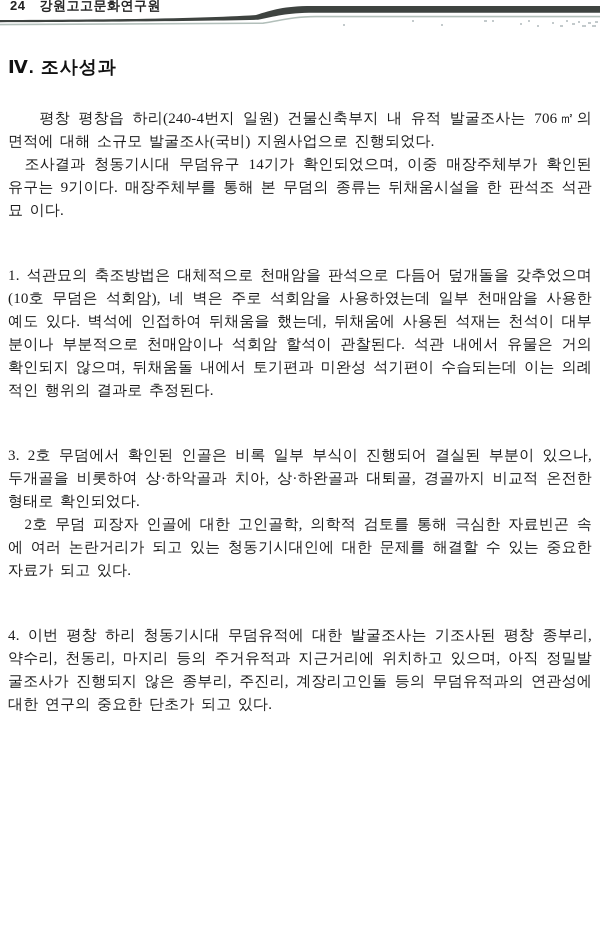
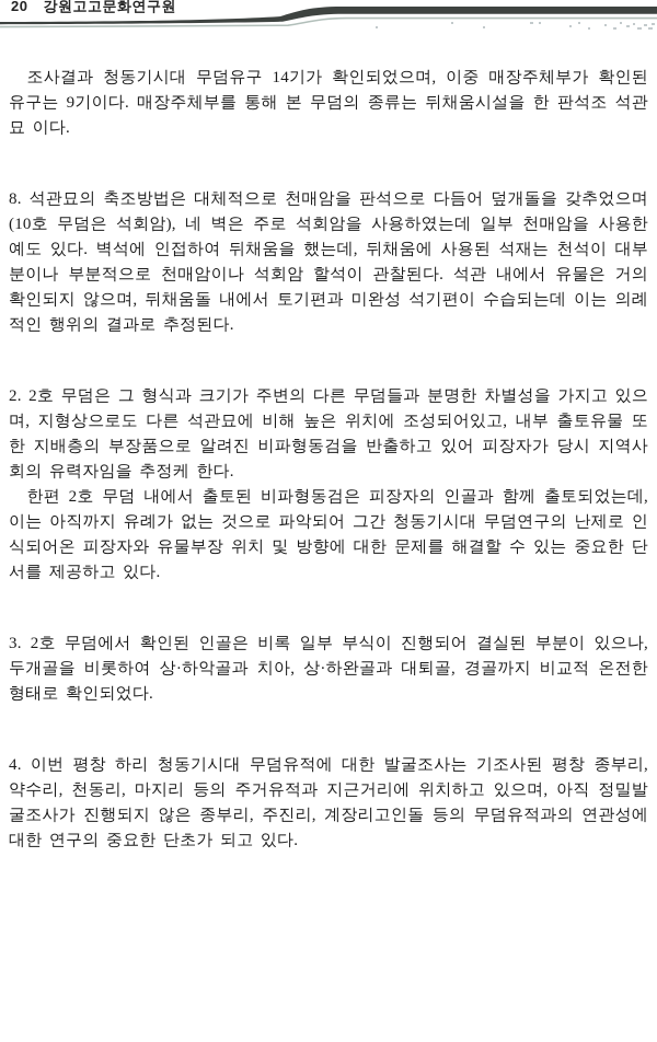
- 24 강원고고문화연구원
+ 20 강원고고문화연구원
- Ⅳ. 조사성과
- 평창 평창읍 하리(240-4번지 일원) 건물신축부지 내 유적 발굴조사는 706㎡의 면적에 대해 소규모 발굴조사(국비) 지원사업으로 진행되었다.
  조사결과 청동기시대 무덤유구 14기가 확인되었으며, 이중 매장주체부가 확인된 유구는 9기이다. 매장주체부를 통해 본 무덤의 종류는 뒤채움시설을 한 판석조 석관묘 이다.
- 1. 석관묘의 축조방법은 대체적으로 천매암을 판석으로 다듬어 덮개돌을 갖추었으며(10호 무덤은 석회암), 네 벽은 주로 석회암을 사용하였는데 일부 천매암을 사용한 예도 있다. 벽석에 인접하여 뒤채움을 했는데, 뒤채움에 사용된 석재는 천석이 대부분이나 부분적으로 천매암이나 석회암 할석이 관찰된다. 석관 내에서 유물은 거의 확인되지 않으며, 뒤채움돌 내에서 토기편과 미완성 석기편이 수습되는데 이는 의례적인 행위의 결과로 추정된다.
+ 8. 석관묘의 축조방법은 대체적으로 천매암을 판석으로 다듬어 덮개돌을 갖추었으며(10호 무덤은 석회암), 네 벽은 주로 석회암을 사용하였는데 일부 천매암을 사용한 예도 있다. 벽석에 인접하여 뒤채움을 했는데, 뒤채움에 사용된 석재는 천석이 대부분이나 부분적으로 천매암이나 석회암 할석이 관찰된다. 석관 내에서 유물은 거의 확인되지 않으며, 뒤채움돌 내에서 토기편과 미완성 석기편이 수습되는데 이는 의례적인 행위의 결과로 추정된다.
+ 2. 2호 무덤은 그 형식과 크기가 주변의 다른 무덤들과 분명한 차별성을 가지고 있으며, 지형상으로도 다른 석관묘에 비해 높은 위치에 조성되어있고, 내부 출토유물 또한 지배층의 부장품으로 알려진 비파형동검을 반출하고 있어 피장자가 당시 지역사회의 유력자임을 추정케 한다.
+ 한편 2호 무덤 내에서 출토된 비파형동검은 피장자의 인골과 함께 출토되었는데, 이는 아직까지 유례가 없는 것으로 파악되어 그간 청동기시대 무덤연구의 난제로 인식되어온 피장자와 유물부장 위치 및 방향에 대한 문제를 해결할 수 있는 중요한 단서를 제공하고 있다.
  3. 2호 무덤에서 확인된 인골은 비록 일부 부식이 진행되어 결실된 부분이 있으나, 두개골을 비롯하여 상·하악골과 치아, 상·하완골과 대퇴골, 경골까지 비교적 온전한 형태로 확인되었다.
- 2호 무덤 피장자 인골에 대한 고인골학, 의학적 검토를 통해 극심한 자료빈곤 속에 여러 논란거리가 되고 있는 청동기시대인에 대한 문제를 해결할 수 있는 중요한 자료가 되고 있다.
  4. 이번 평창 하리 청동기시대 무덤유적에 대한 발굴조사는 기조사된 평창 종부리, 약수리, 천동리, 마지리 등의 주거유적과 지근거리에 위치하고 있으며, 아직 정밀발굴조사가 진행되지 않은 종부리, 주진리, 계장리고인돌 등의 무덤유적과의 연관성에 대한 연구의 중요한 단초가 되고 있다.
